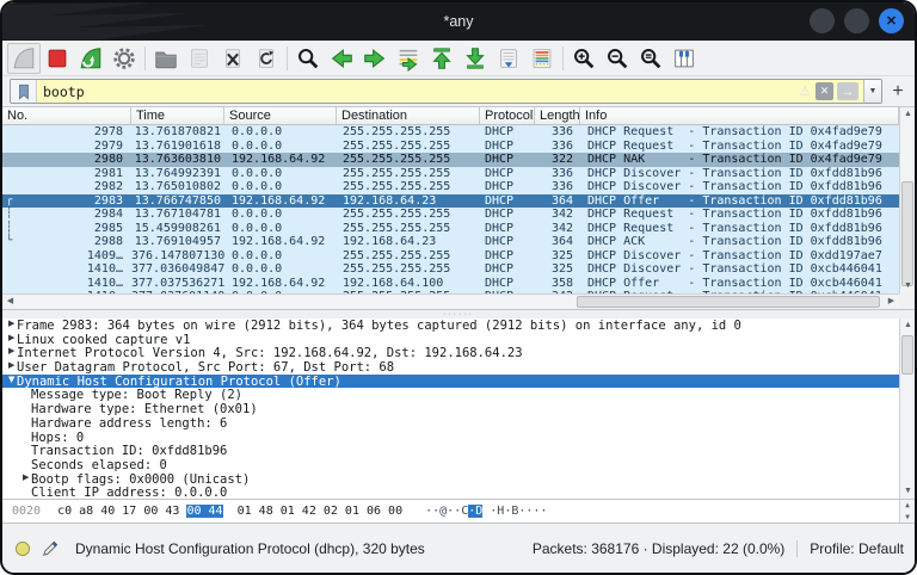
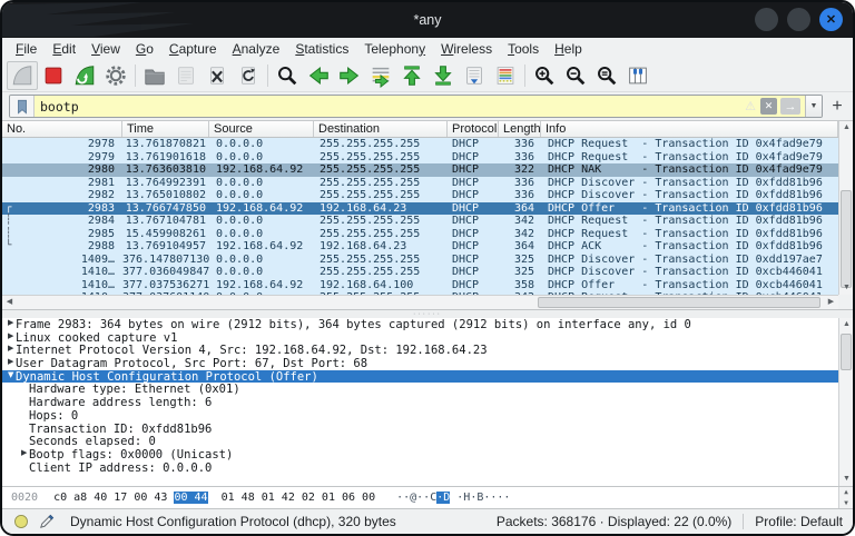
  *any
  ✕
+ File
+ Edit
+ View
+ Go
+ Capture
+ Analyze
+ Statistics
+ Telephony
+ Wireless
+ Tools
+ Help
  bootp
  ⚠
  ✕
  →
  +
  No.
  Time
  Source
  Destination
  Protocol
  Length
  Info
  2978
  13.761870821
  0.0.0.0
  255.255.255.255
  DHCP
  336
  DHCP Request - Transaction ID 0x4fad9e79
  2979
  13.761901618
  0.0.0.0
  255.255.255.255
  DHCP
  336
  DHCP Request - Transaction ID 0x4fad9e79
  2980
  13.763603810
  192.168.64.92
  255.255.255.255
  DHCP
  322
  DHCP NAK - Transaction ID 0x4fad9e79
  2981
  13.764992391
  0.0.0.0
  255.255.255.255
  DHCP
  336
  DHCP Discover - Transaction ID 0xfdd81b96
  2982
  13.765010802
  0.0.0.0
  255.255.255.255
  DHCP
  336
  DHCP Discover - Transaction ID 0xfdd81b96
  2983
  ┌
  13.766747850
  192.168.64.92
  192.168.64.23
  DHCP
  364
  DHCP Offer - Transaction ID 0xfdd81b96
  2984
  ┆
  13.767104781
  0.0.0.0
  255.255.255.255
  DHCP
  342
  DHCP Request - Transaction ID 0xfdd81b96
  2985
  ┆
  15.459908261
  0.0.0.0
  255.255.255.255
  DHCP
  342
  DHCP Request - Transaction ID 0xfdd81b96
  2988
  └
  13.769104957
  192.168.64.92
  192.168.64.23
  DHCP
  364
  DHCP ACK - Transaction ID 0xfdd81b96
  1409…
  376.147807130
  0.0.0.0
  255.255.255.255
  DHCP
  325
  DHCP Discover - Transaction ID 0xdd197ae7
  1410…
  377.036049847
  0.0.0.0
  255.255.255.255
  DHCP
  325
  DHCP Discover - Transaction ID 0xcb446041
  1410…
  377.037536271
  192.168.64.92
  192.168.64.100
  DHCP
  358
  DHCP Offer - Transaction ID 0xcb446041
  ▶
  Frame 2983: 364 bytes on wire (2912 bits), 364 bytes captured (2912 bits) on interface any, id 0
  ▶
  Linux cooked capture v1
  ▶
  Internet Protocol Version 4, Src: 192.168.64.92, Dst: 192.168.64.23
  ▶
  User Datagram Protocol, Src Port: 67, Dst Port: 68
  ▼
  Dynamic Host Configuration Protocol (Offer)
- Message type: Boot Reply (2)
  Hardware type: Ethernet (0x01)
  Hardware address length: 6
  Hops: 0
  Transaction ID: 0xfdd81b96
  Seconds elapsed: 0
  ▶
  Bootp flags: 0x0000 (Unicast)
  Client IP address: 0.0.0.0
  0020
  c0 a8 40 17 00 43 00 44 01 48 01 42 02 01 06 00
  ··@··C·D ·H·B····
  Dynamic Host Configuration Protocol (dhcp), 320 bytes
  Packets: 368176 · Displayed: 22 (0.0%)
  Profile: Default
